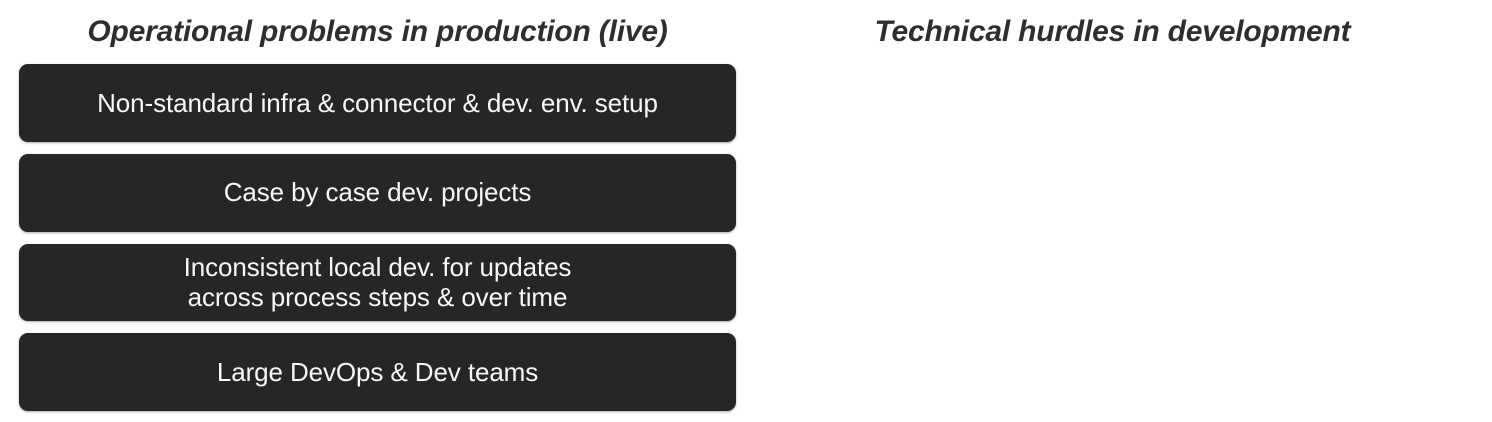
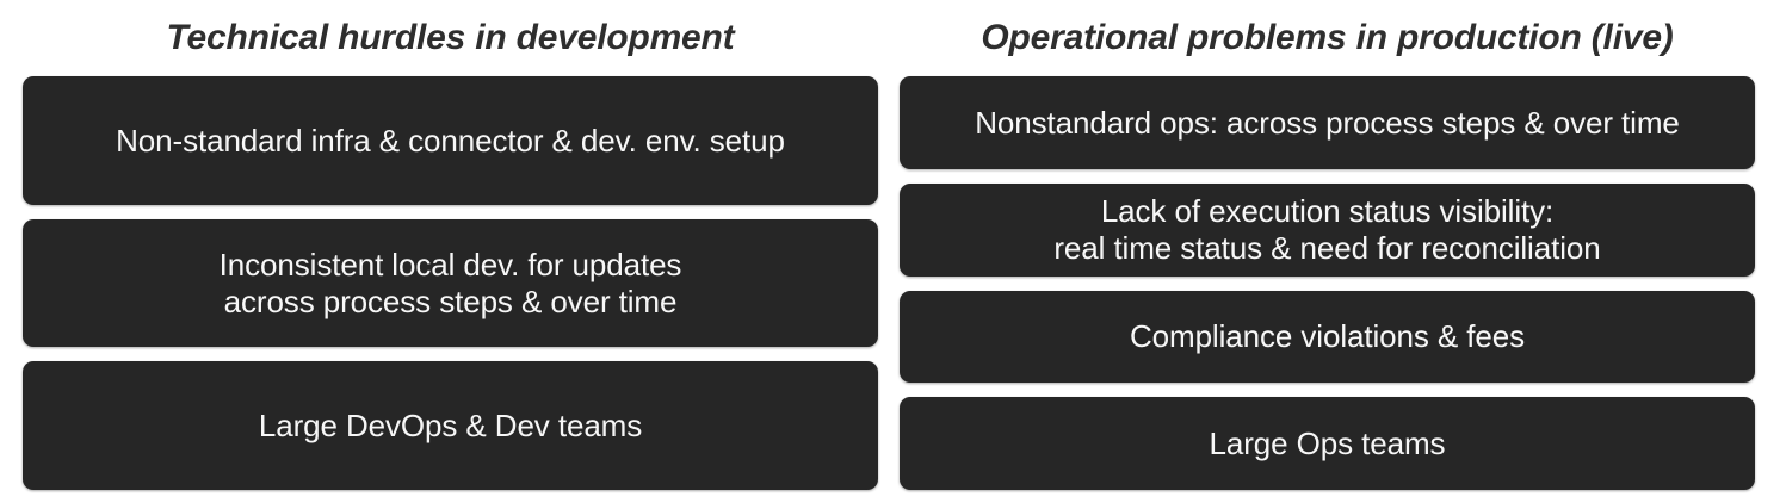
- Operational problems in production (live)
+ Technical hurdles in development
  Non-standard infra & connector & dev. env. setup
- Case by case dev. projects
  Inconsistent local dev. for updates
  across process steps & over time
  Large DevOps & Dev teams
- Technical hurdles in development
+ Operational problems in production (live)
+ Nonstandard ops: across process steps & over time
+ Lack of execution status visibility:
+ real time status & need for reconciliation
+ Compliance violations & fees
+ Large Ops teams
